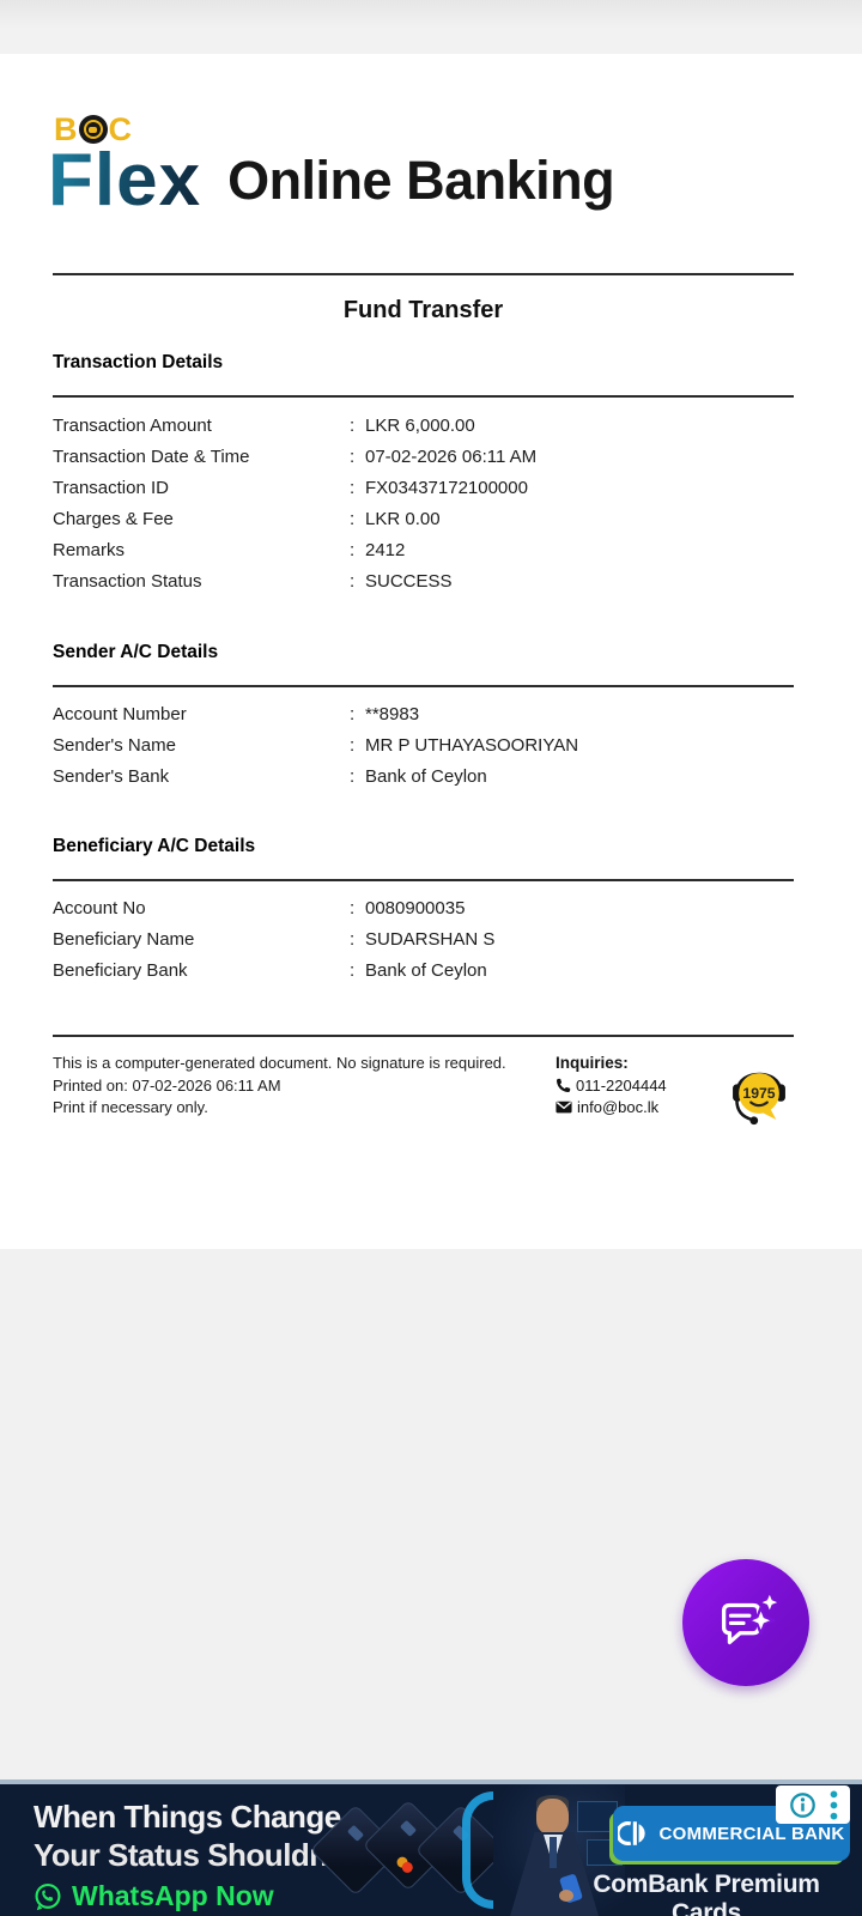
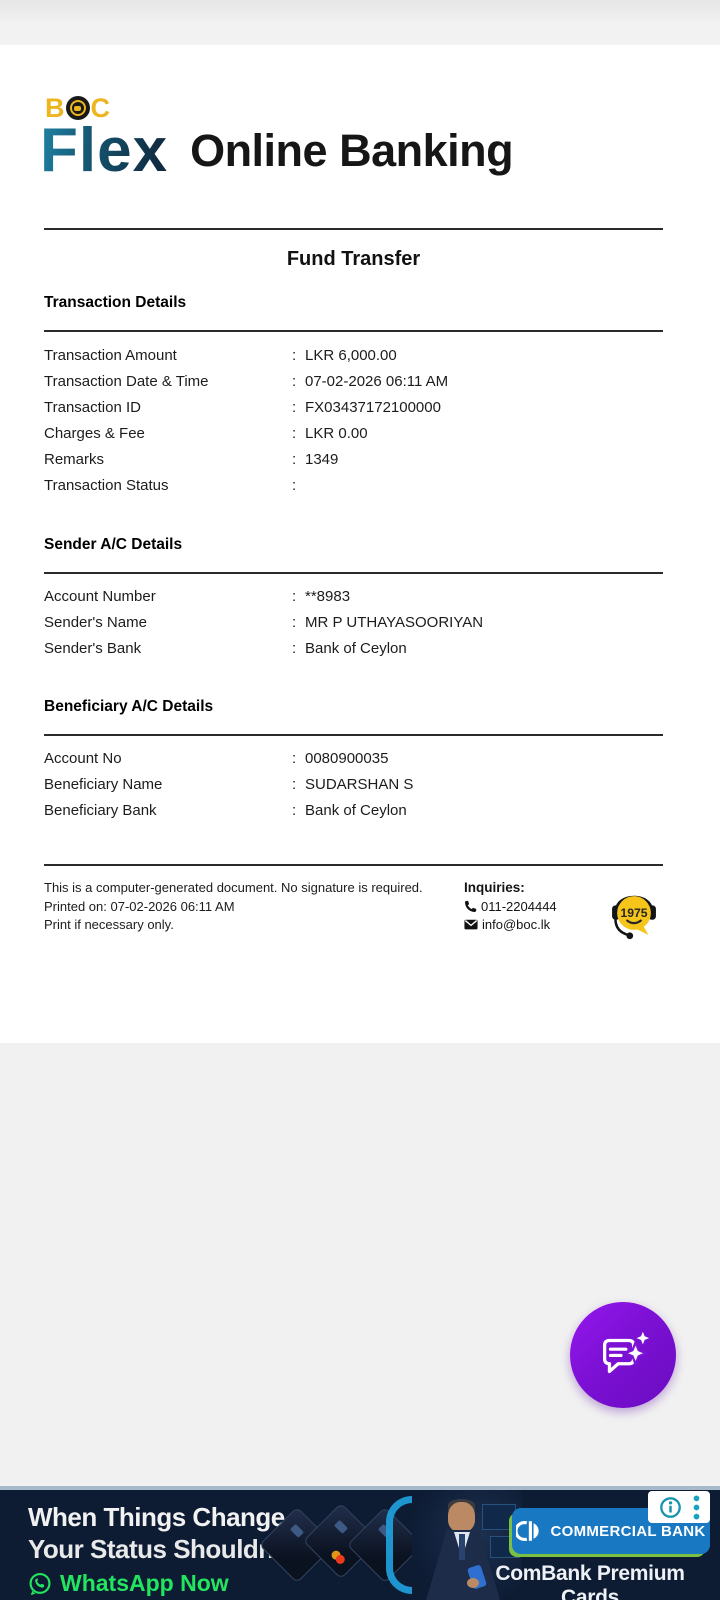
  B
  C
  Flex
  Online Banking
  Fund Transfer
  Transaction Details
  Transaction Amount
  :
  LKR 6,000.00
  Transaction Date & Time
  :
  07-02-2026 06:11 AM
  Transaction ID
  :
  FX03437172100000
  Charges & Fee
  :
  LKR 0.00
  Remarks
  :
- 2412
+ 1349
  Transaction Status
  :
- SUCCESS
  Sender A/C Details
  Account Number
  :
  **8983
  Sender's Name
  :
  MR P UTHAYASOORIYAN
  Sender's Bank
  :
  Bank of Ceylon
  Beneficiary A/C Details
  Account No
  :
  0080900035
  Beneficiary Name
  :
  SUDARSHAN S
  Beneficiary Bank
  :
  Bank of Ceylon
  This is a computer-generated document. No signature is required.
  Printed on: 07-02-2026 06:11 AM
  Print if necessary only.
  Inquiries:
  011-2204444
  info@boc.lk
  1975
  When Things Change
  Your Status Should
  WhatsApp Now
  COMMERCIAL BANK
  ComBank Premium Cards
